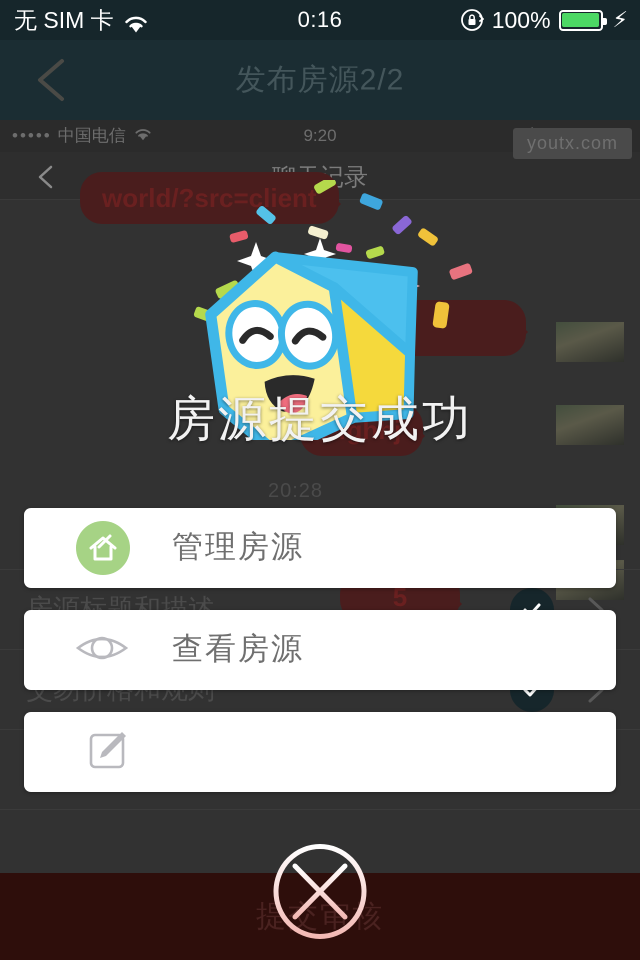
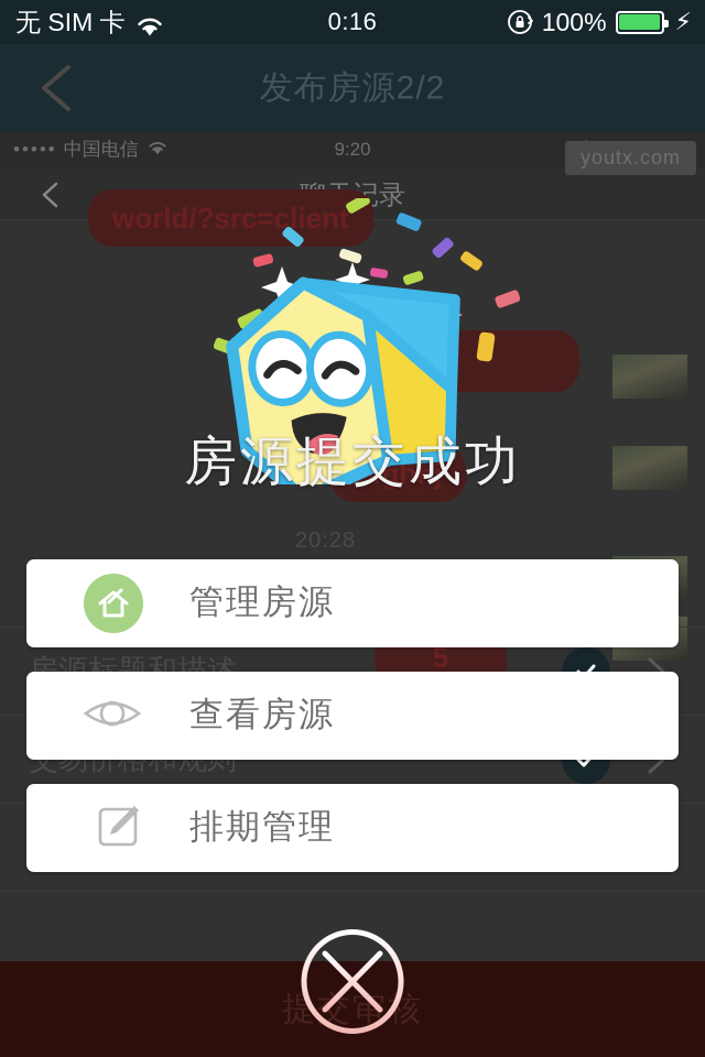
  •••••
  中国电信
  9:20
  youtx.com
  world/?src=client
  fghhj
  20:28
  5
  房源标题和描述
  提交审核
  房源提交成功
  管理房源
  查看房源
+ 排期管理
  发布房源2/2
  无 SIM 卡
  0:16
  100%
  ⚡
